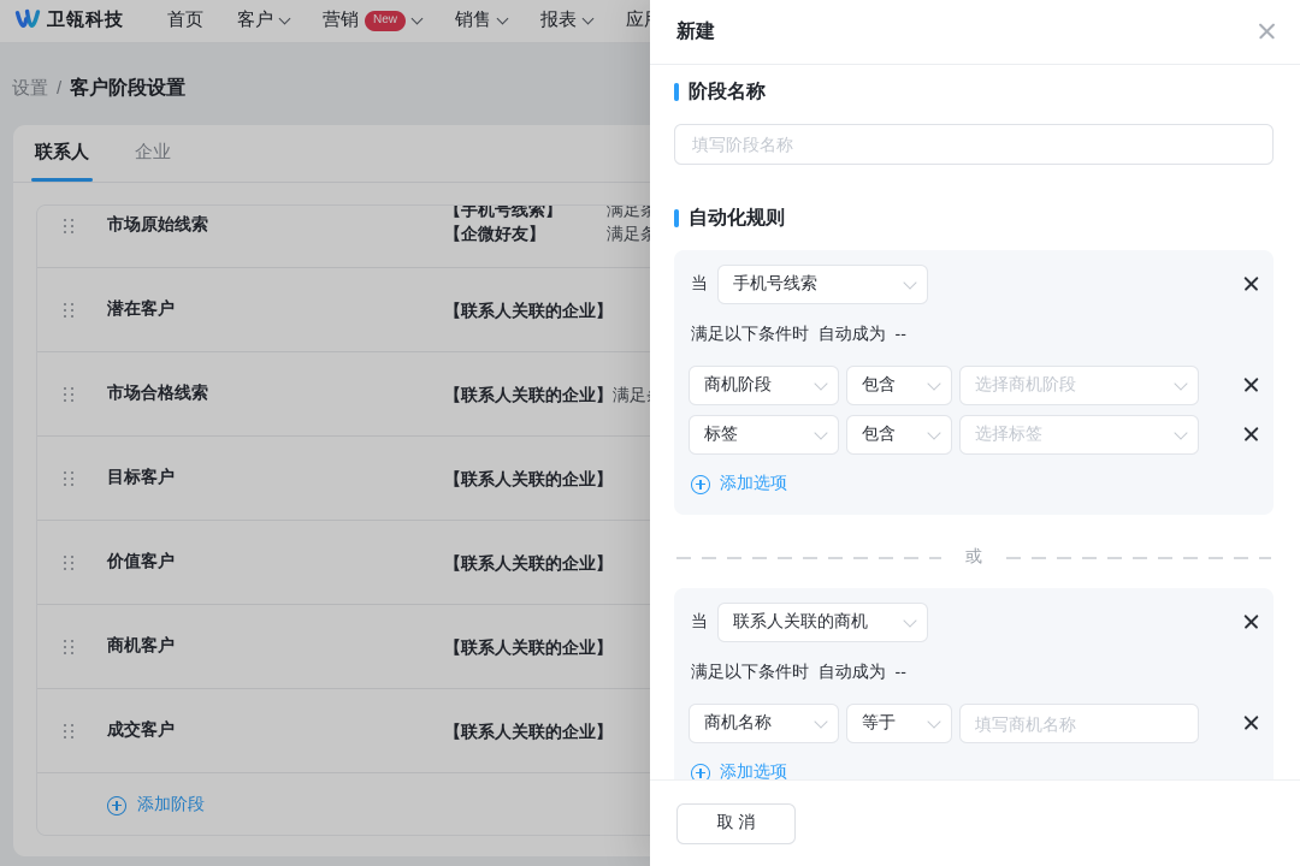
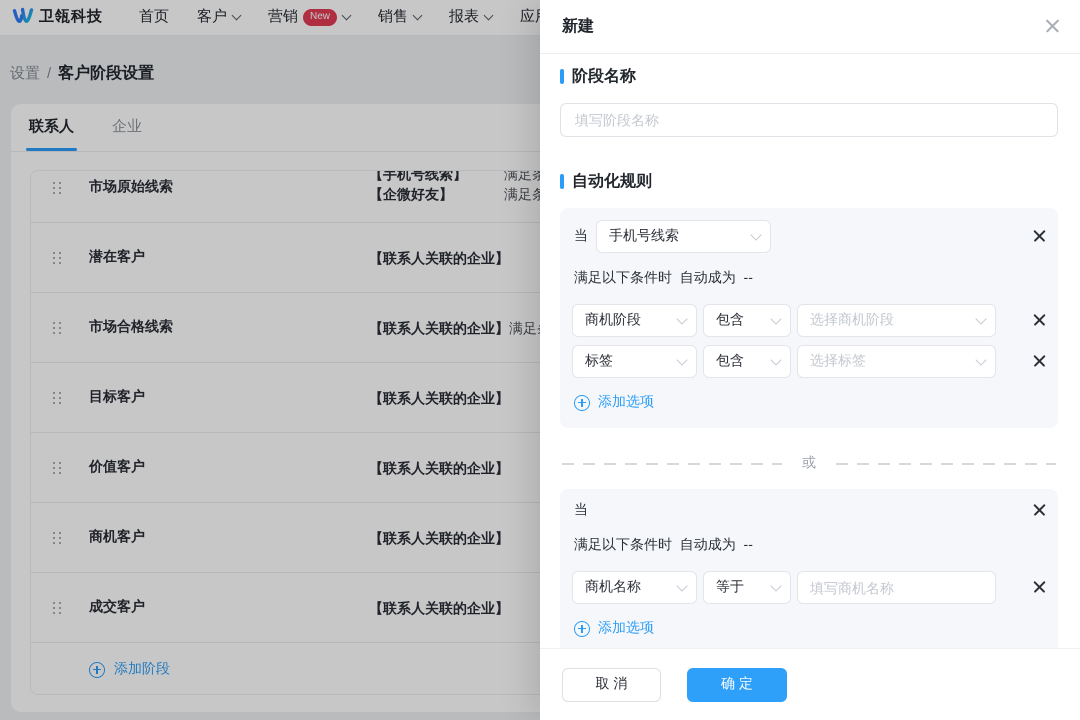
  卫瓴科技
  首页
  客户
  营销
  New
  销售
  报表
  设置
  /
  客户阶段设置
  联系人
  企业
  市场原始线索
  【手机号线索】
  【企微好友】
  满足条
  满足条
  潜在客户
  【联系人关联的企业】
  市场合格线索
  【联系人关联的企业】
  目标客户
  【联系人关联的企业】
  价值客户
  【联系人关联的企业】
  商机客户
  【联系人关联的企业】
  成交客户
  【联系人关联的企业】
  添加阶段
  新建
  阶段名称
  填写阶段名称
  自动化规则
  当
  手机号线索
  满足以下条件时 自动成为 --
  商机阶段
  包含
  选择商机阶段
  标签
  包含
  选择标签
  添加选项
  或
  当
- 联系人关联的商机
  满足以下条件时 自动成为 --
  商机名称
  等于
  填写商机名称
  添加选项
  取 消
+ 确 定
